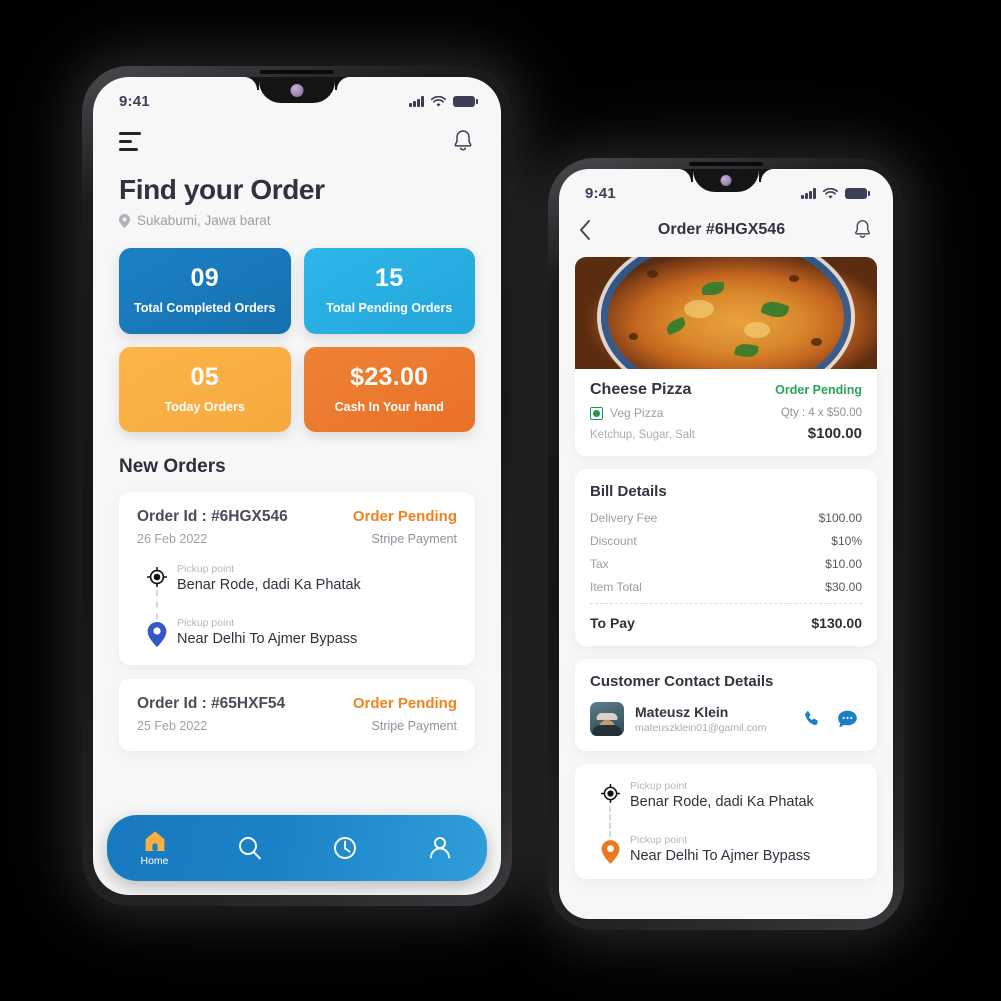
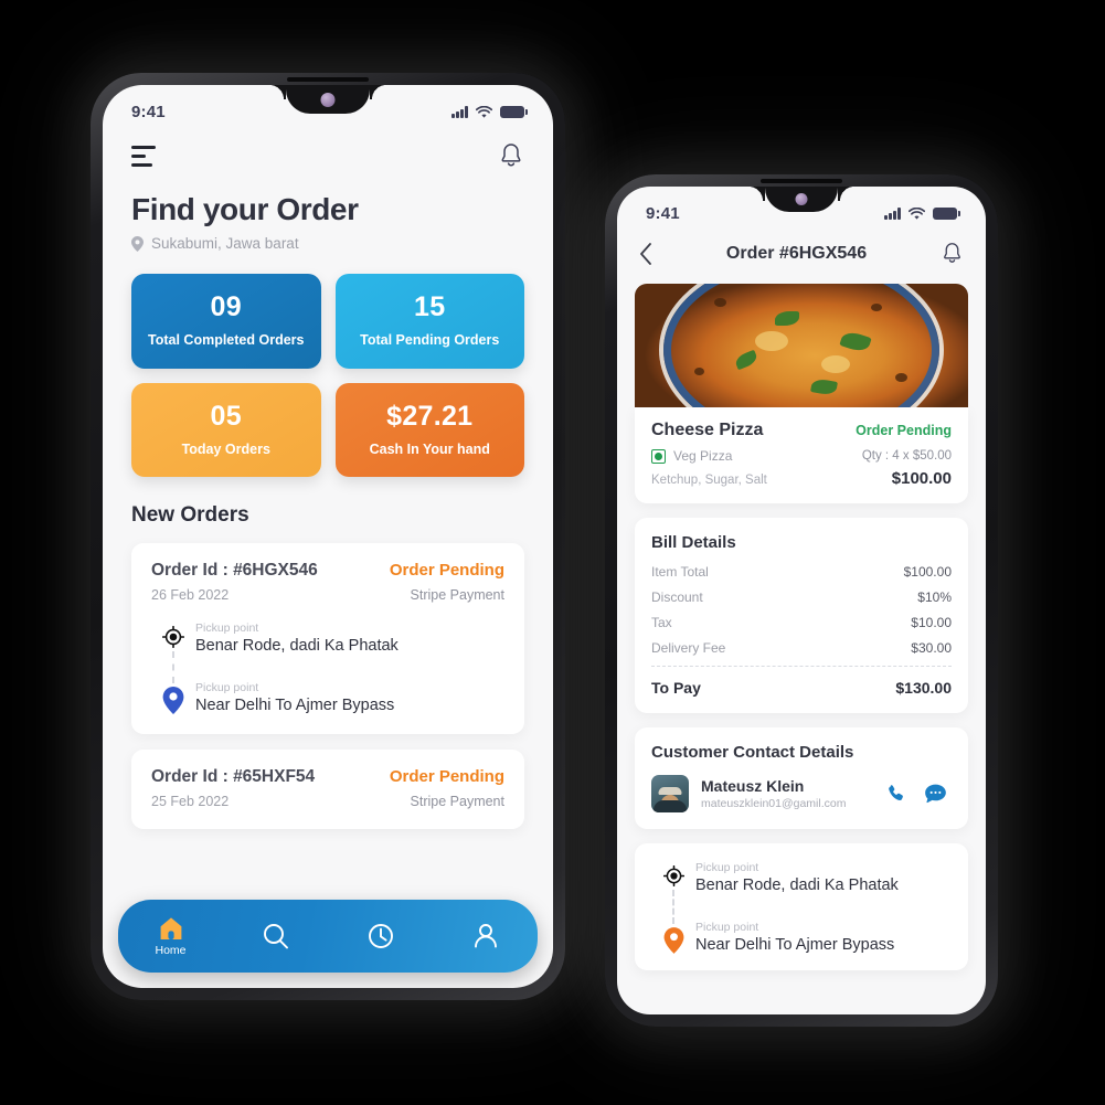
  9:41
  Find your Order
  Sukabumi, Jawa barat
  09
  Total Completed Orders
  15
  Total Pending Orders
  05
  Today Orders
- $23.00
+ $27.21
  Cash In Your hand
  New Orders
  Order Id : #6HGX546
  Order Pending
  26 Feb 2022
  Stripe Payment
  Pickup point
  Benar Rode, dadi Ka Phatak
  Pickup point
  Near Delhi To Ajmer Bypass
  Order Id : #65HXF54
  Order Pending
  25 Feb 2022
  Stripe Payment
  Home
  9:41
  Order #6HGX546
  Cheese Pizza
  Order Pending
  Veg Pizza
  Qty : 4 x $50.00
  Ketchup, Sugar, Salt
  $100.00
  Bill Details
- Delivery Fee
+ Item Total
  $100.00
  Discount
  $10%
  Tax
  $10.00
- Item Total
+ Delivery Fee
  $30.00
  To Pay
  $130.00
  Customer Contact Details
  Mateusz Klein
  mateuszklein01@gamil.com
  Pickup point
  Benar Rode, dadi Ka Phatak
  Pickup point
  Near Delhi To Ajmer Bypass
